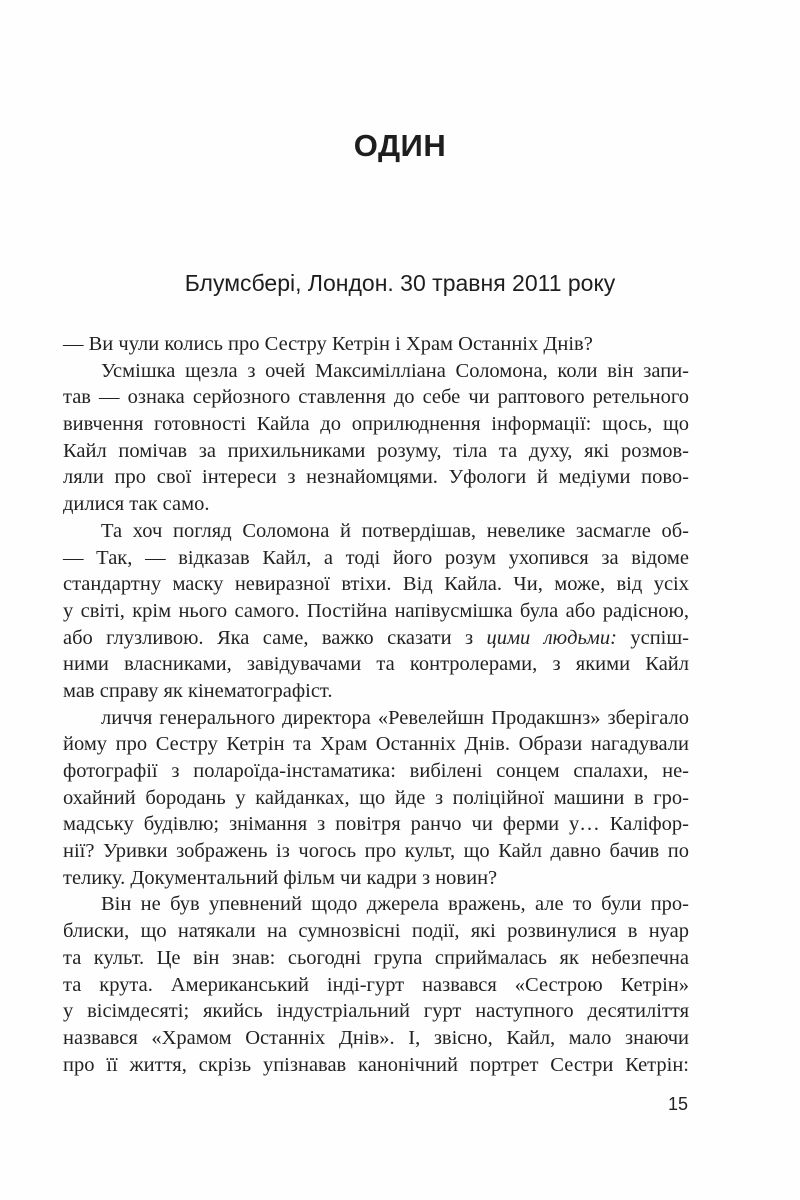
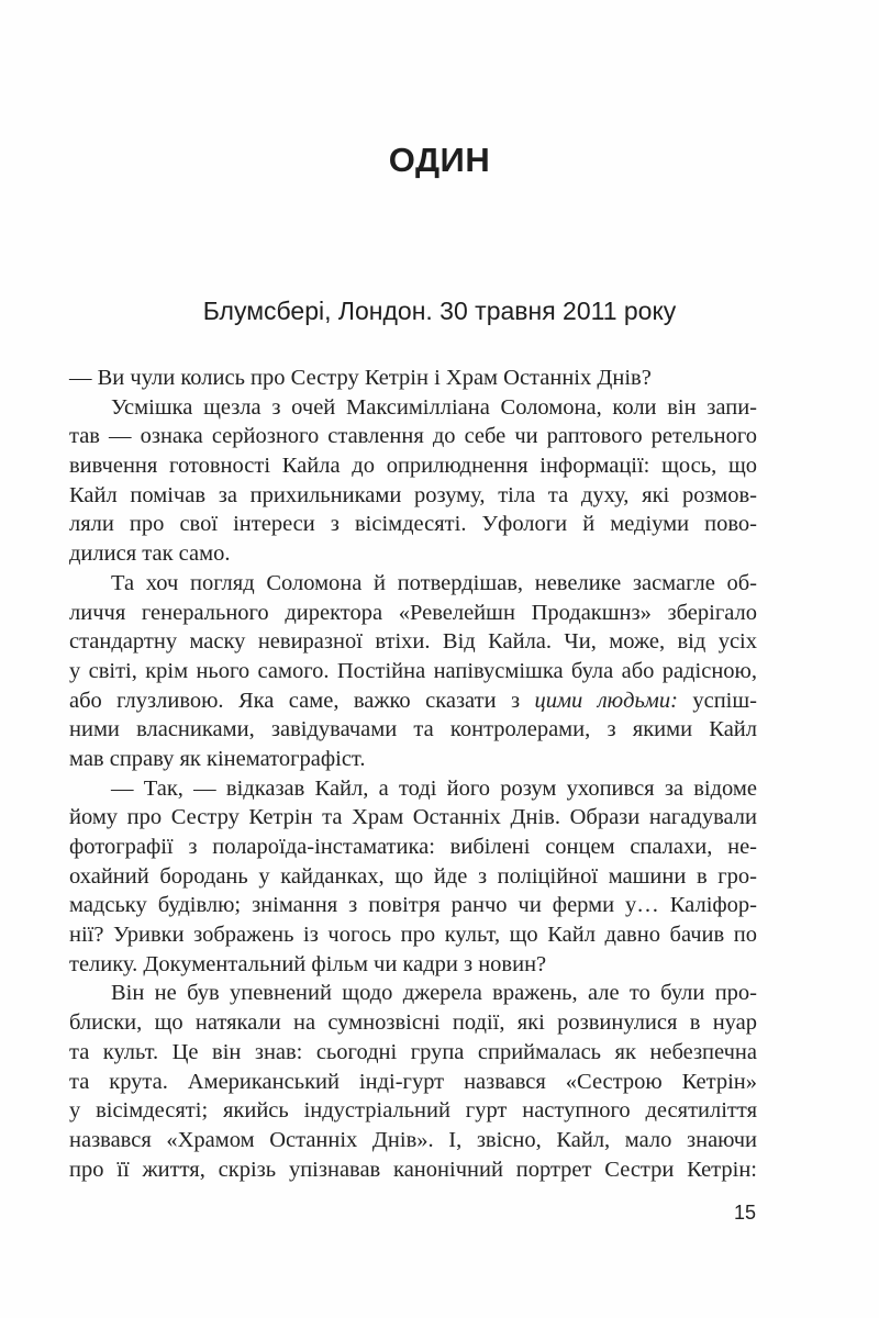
  ОДИН
  Блумсбері, Лондон. 30 травня 2011 року
  — Ви чули колись про Сестру Кетрін і Храм Останніх Днів?
  Усмішка щезла з очей Максимілліана Соломона, коли він запи-
  тав — ознака серйозного ставлення до себе чи раптового ретельного
  вивчення готовності Кайла до оприлюднення інформації: щось, що
  Кайл помічав за прихильниками розуму, тіла та духу, які розмов-
- ляли про свої інтереси з незнайомцями. Уфологи й медіуми пово-
+ ляли про свої інтереси з вісімдесяті. Уфологи й медіуми пово-
  дилися так само.
  Та хоч погляд Соломона й потвердішав, невелике засмагле об-
- — Так, — відказав Кайл, а тоді його розум ухопився за відоме
+ личчя генерального директора «Ревелейшн Продакшнз» зберігало
  стандартну маску невиразної втіхи. Від Кайла. Чи, може, від усіх
  у світі, крім нього самого. Постійна напівусмішка була або радісною,
  або глузливою. Яка саме, важко сказати з цими людьми: успіш-
  ними власниками, завідувачами та контролерами, з якими Кайл
  мав справу як кінематографіст.
- личчя генерального директора «Ревелейшн Продакшнз» зберігало
+ — Так, — відказав Кайл, а тоді його розум ухопився за відоме
  йому про Сестру Кетрін та Храм Останніх Днів. Образи нагадували
  фотографії з полароїда-інстаматика: вибілені сонцем спалахи, не-
  охайний бородань у кайданках, що йде з поліційної машини в гро-
  мадську будівлю; знімання з повітря ранчо чи ферми у… Калiфор-
  нії? Уривки зображень із чогось про культ, що Кайл давно бачив по
  телику. Документальний фільм чи кадри з новин?
  Він не був упевнений щодо джерела вражень, але то були про-
  блиски, що натякали на сумнозвісні події, які розвинулися в нуар
  та культ. Це він знав: сьогодні група сприймалась як небезпечна
  та крута. Американський інді-гурт назвався «Сестрою Кетрін»
  у вісімдесяті; якийсь індустріальний гурт наступного десятиліття
  назвався «Храмом Останніх Днів». І, звісно, Кайл, мало знаючи
  про її життя, скрізь упізнавав канонічний портрет Сестри Кетрін:
  15
